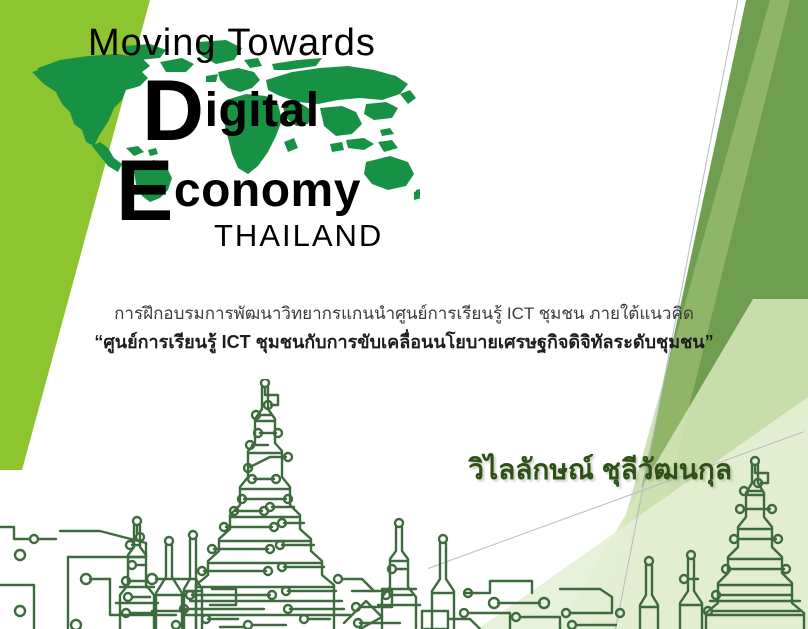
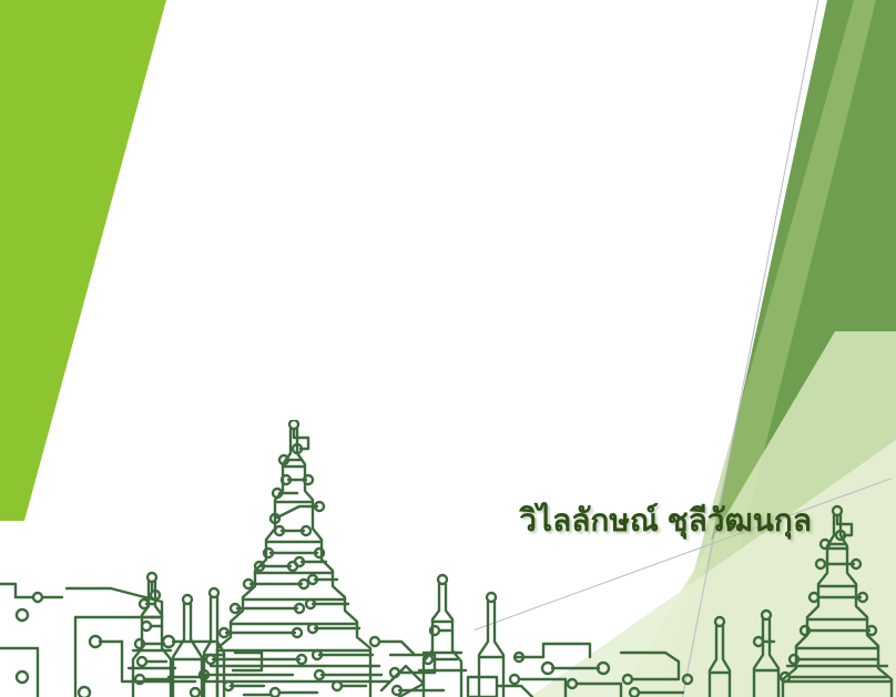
- Moving Towards
- Digital
- Economy
- THAILAND
- การฝึกอบรมการพัฒนาวิทยากรแกนนำศูนย์การเรียนรู้ ICT ชุมชน ภายใต้แนวคิด
- “ศูนย์การเรียนรู้ ICT ชุมชนกับการขับเคลื่อนนโยบายเศรษฐกิจดิจิทัลระดับชุมชน”
  วิไลลักษณ์ ชุลีวัฒนกุล
